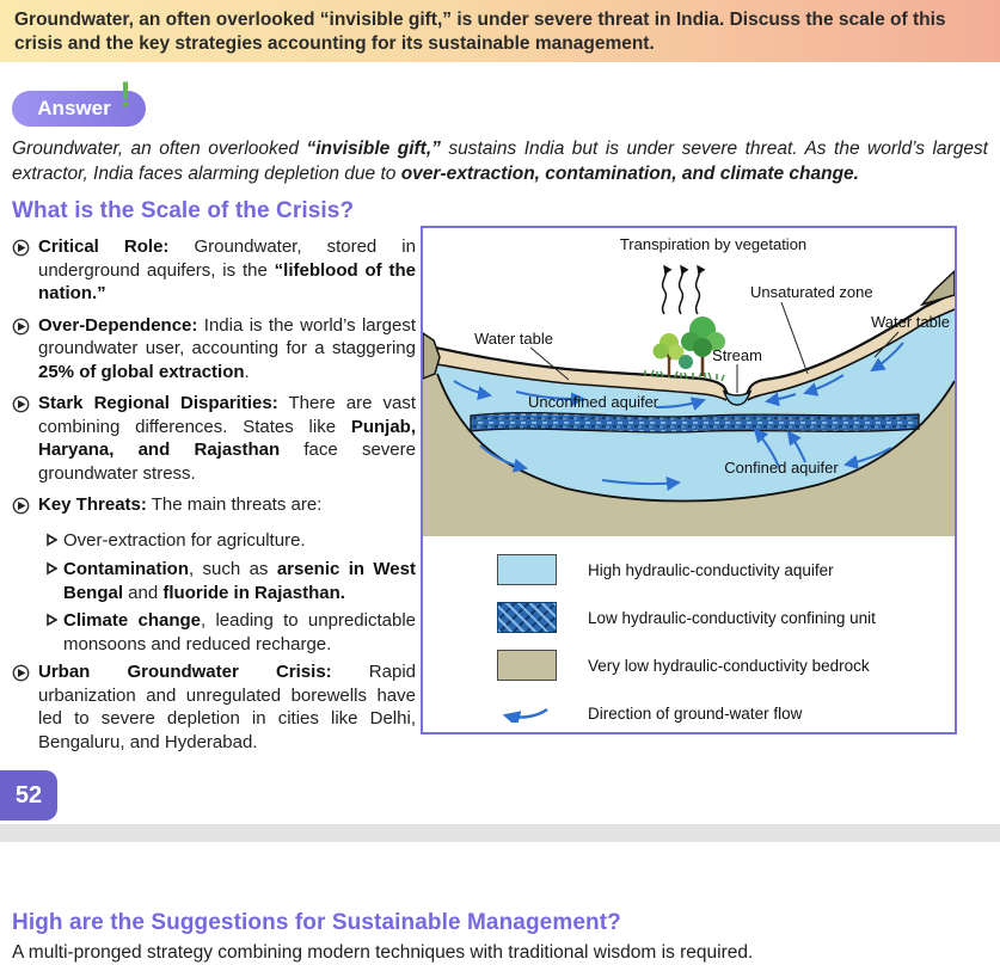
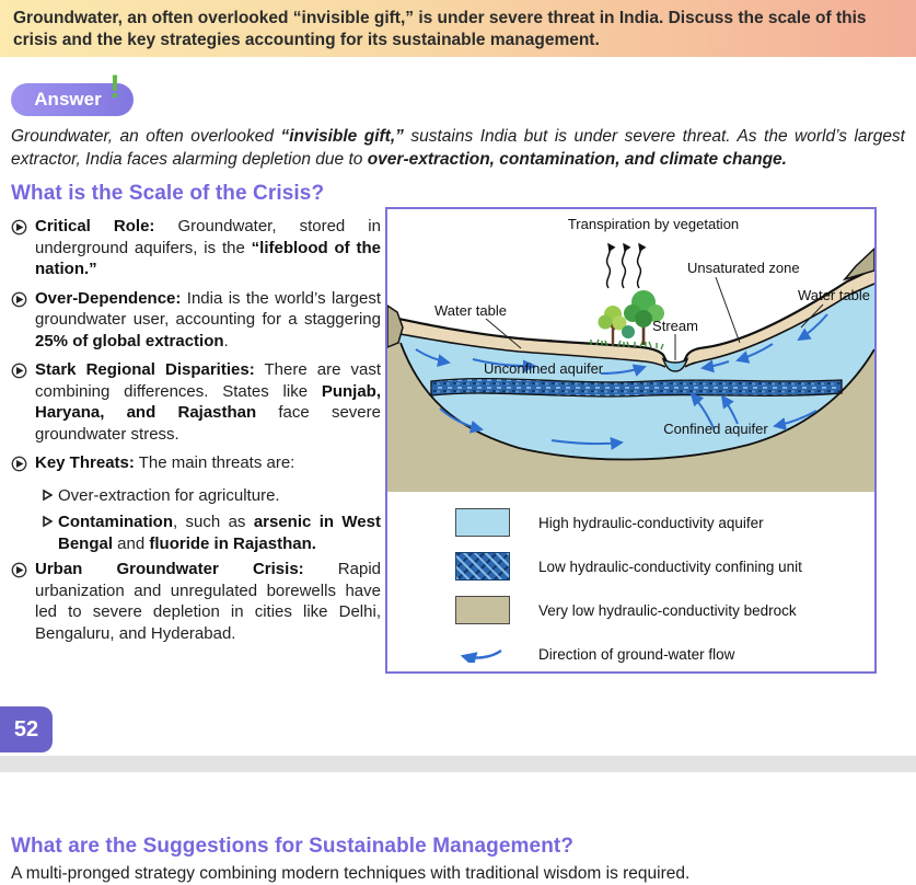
  Groundwater, an often overlooked “invisible gift,” is under severe threat in India. Discuss the scale of this crisis and the key strategies accounting for its sustainable management.
  Answer
  !
  Groundwater, an often overlooked “invisible gift,” sustains India but is under severe threat. As the world’s largest extractor, India faces alarming depletion due to over-extraction, contamination, and climate change.
  What is the Scale of the Crisis?
  Critical Role: Groundwater, stored in underground aquifers, is the “lifeblood of the nation.”
  Over-Dependence: India is the world’s largest groundwater user, accounting for a staggering 25% of global extraction.
  Stark Regional Disparities: There are vast combining differences. States like Punjab, Haryana, and Rajasthan face severe groundwater stress.
  Key Threats: The main threats are:
  Over-extraction for agriculture.
  Contamination, such as arsenic in West Bengal and fluoride in Rajasthan.
- Climate change, leading to unpredictable monsoons and reduced recharge.
  Urban Groundwater Crisis: Rapid urbanization and unregulated borewells have led to severe depletion in cities like Delhi, Bengaluru, and Hyderabad.
  Transpiration by vegetation
  Unsaturated zone
  Water table
  Water table
  Stream
  Unconfined aquifer
  Confined aquifer
  High hydraulic-conductivity aquifer
  Low hydraulic-conductivity confining unit
  Very low hydraulic-conductivity bedrock
  Direction of ground-water flow
  52
- High are the Suggestions for Sustainable Management?
+ What are the Suggestions for Sustainable Management?
  A multi-pronged strategy combining modern techniques with traditional wisdom is required.
